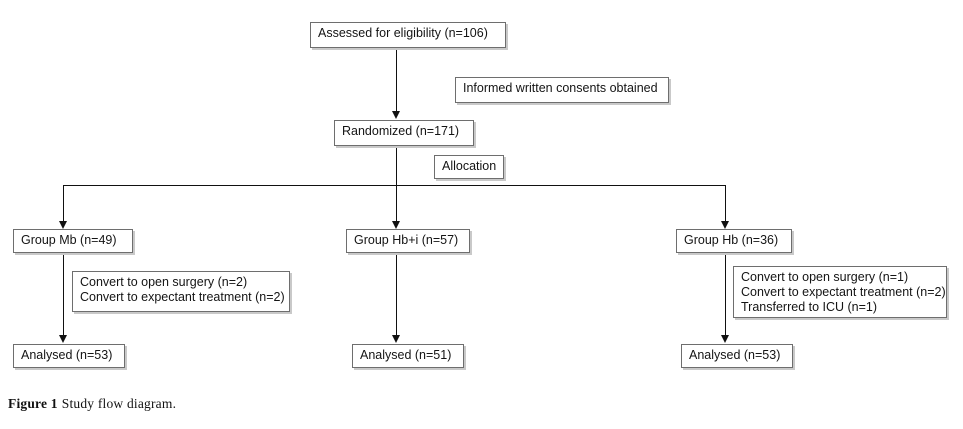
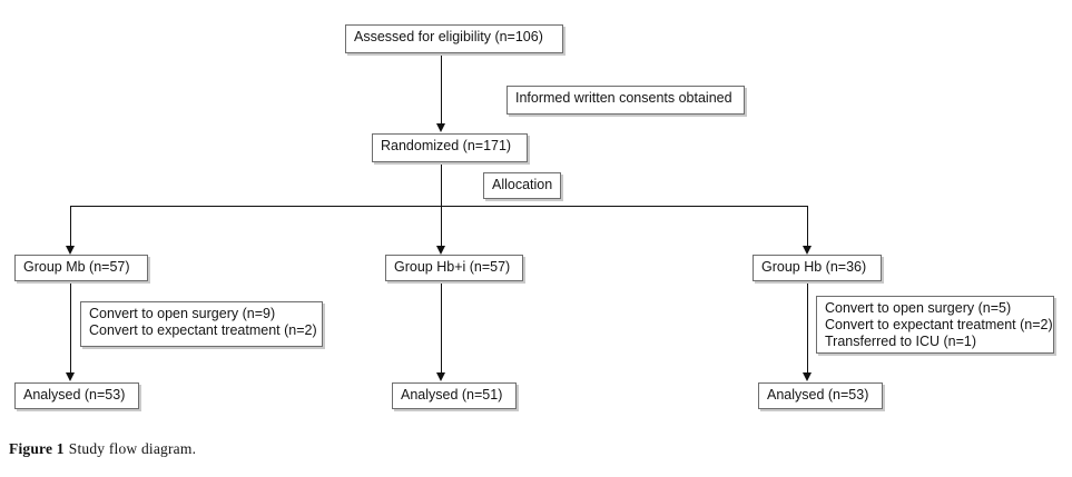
  Assessed for eligibility (n=106)
  Informed written consents obtained
  Randomized (n=171)
  Allocation
- Group Mb (n=49)
+ Group Mb (n=57)
  Group Hb+i (n=57)
  Group Hb (n=36)
- Convert to open surgery (n=2)
+ Convert to open surgery (n=9)
  Convert to expectant treatment (n=2)
- Convert to open surgery (n=1)
+ Convert to open surgery (n=5)
  Convert to expectant treatment (n=2)
  Transferred to ICU (n=1)
  Analysed (n=53)
  Analysed (n=51)
  Analysed (n=53)
  Figure 1 Study flow diagram.
